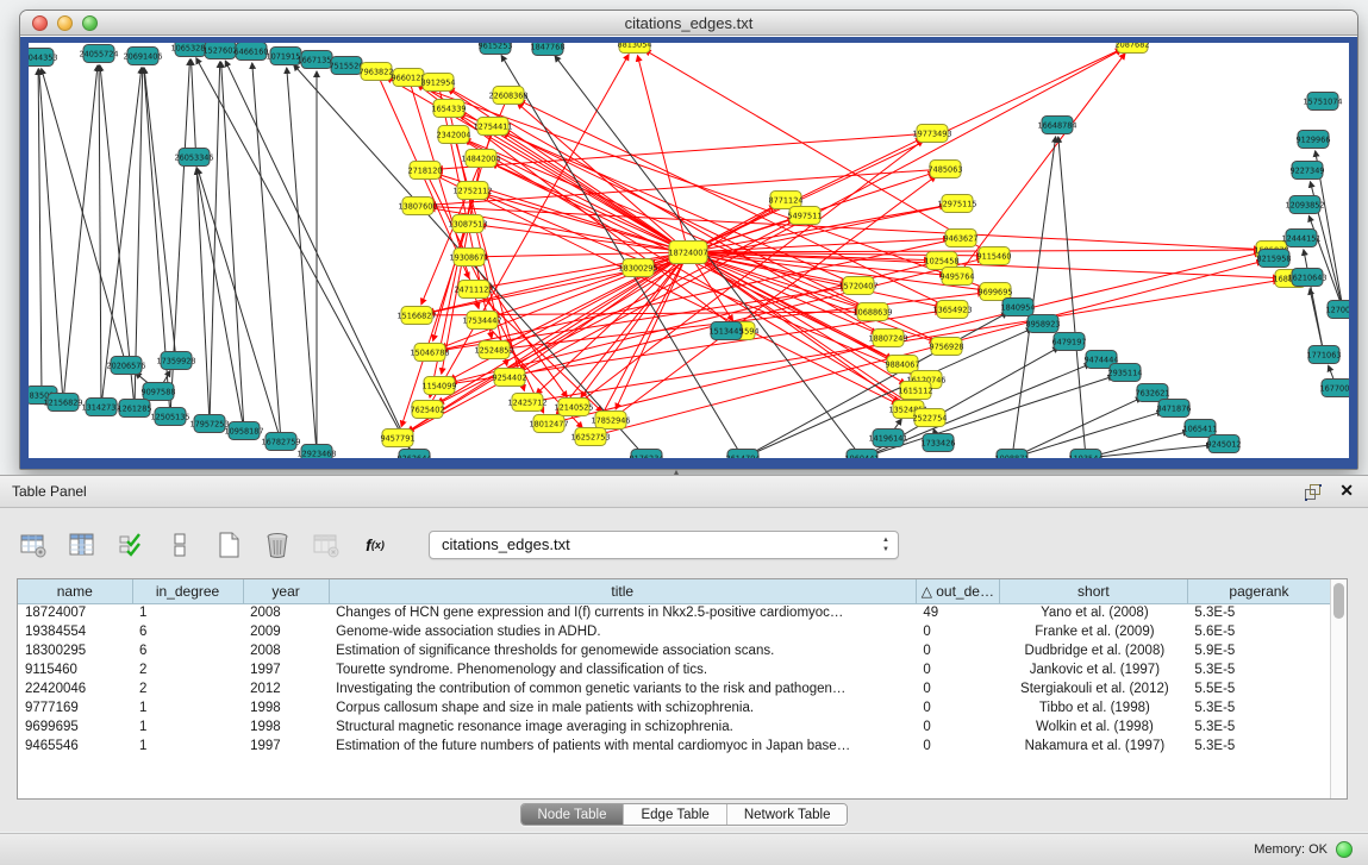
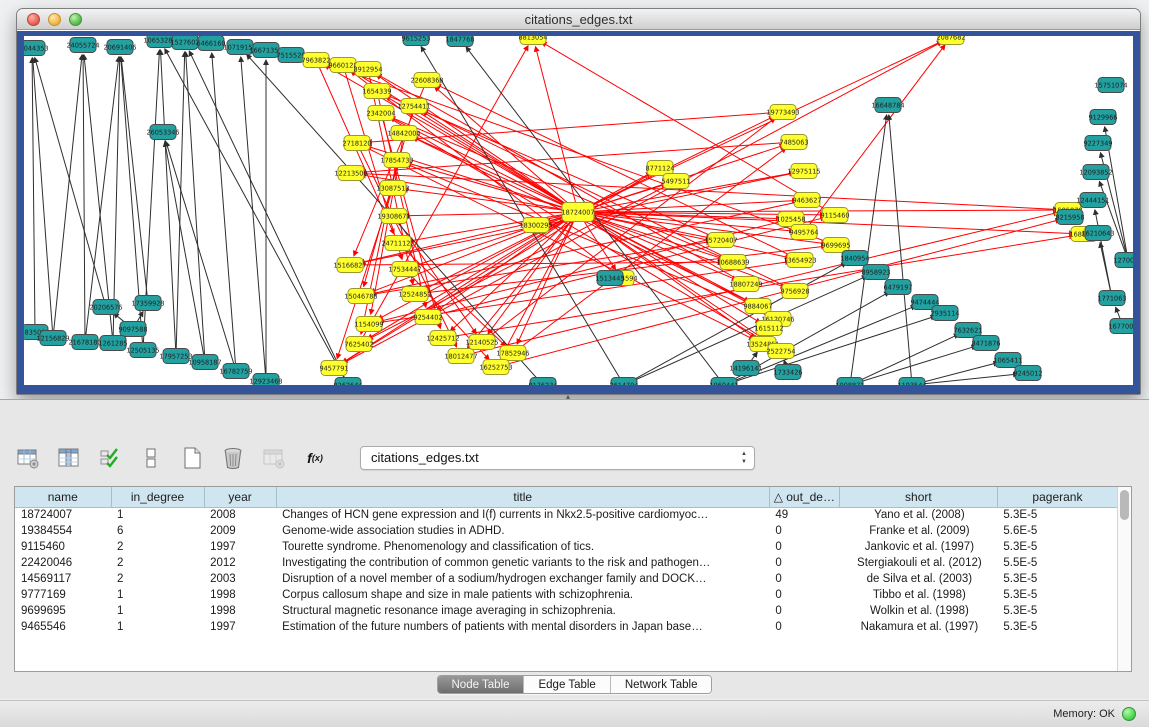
  citations_edges.txt
  18724007
  18300295
  044353
  24055724
  20691406
  1065328
  1527602
  6466160
  1071915
  1667135
  751552
  7963822
  966012
  8912954
  1654339
  2342004
  2718120
- 13807600
+ 12213500
  15166827
  15046788
  1154099
  7625402
  9457791
  22608368
  12754411
  14842004
- 12752112
+ 17854733
  13087513
  19308671
  24711122
  17534447
  12524853
  9254402
  12425712
  18012477
  12140525
  17852946
  16252753
  8813054
  2087682
  8771124
  5497511
  19773493
  7485063
  12975115
  9463627
  1025458
  9495764
  9115460
  9699695
  15720407
  10688639
  18807249
  13654923
  9756928
  9884067
  16120746
  1615112
  2522754
  16648784
  15751074
  9129966
  9227349
  12093852
  12444151
  8215958
  16210643
  12700
  1771063
  167700
  1840954
  8958923
  6479197
  9474444
  2935114
  7632621
  8471876
  1065411
  9245012
  14196141
  1733426
  1513445
  20206576
  17359928
  9097588
  12156829
- 13142737
+ 21678180
  1261285
  12505135
  17957253
  10958187
  16782759
  12923468
  26053346
  9615253
  1847768
  ▴
- Table Panel
- ✕
  f
  (x)
  citations_edges.txt
  name	in_degree	year	title	△ out_de…	short	pagerank
  18724007	1	2008	Changes of HCN gene expression and I(f) currents in Nkx2.5-positive cardiomyoc…	49	Yano et al. (2008)	5.3E-5
  19384554	6	2009	Genome-wide association studies in ADHD.	0	Franke et al. (2009)	5.6E-5
- 18300295	6	2008	Estimation of significance thresholds for genomewide association scans.	0	Dudbridge et al. (2008)	5.9E-5
  9115460	2	1997	Tourette syndrome. Phenomenology and classification of tics.	0	Jankovic et al. (1997)	5.3E-5
  22420046	2	2012	Investigating the contribution of common genetic variants to the risk and pathogen…	0	Stergiakouli et al. (2012)	5.5E-5
+ 14569117	2	2003	Disruption of a novel member of a sodium/hydrogen exchanger family and DOCK…	0	de Silva et al. (2003)	5.3E-5
  9777169	1	1998	Corpus callosum shape and size in male patients with schizophrenia.	0	Tibbo et al. (1998)	5.3E-5
  9699695	1	1998	Structural magnetic resonance image averaging in schizophrenia.	0	Wolkin et al. (1998)	5.3E-5
- 9465546	1	1997	Estimation of the future numbers of patients with mental cardiomyoc in Japan base…	0	Nakamura et al. (1997)	5.3E-5
+ 9465546	1	1997	Estimation of the future numbers of patients with mental disorders in Japan base…	0	Nakamura et al. (1997)	5.3E-5
  Node Table
  Edge Table
  Network Table
  Memory: OK
